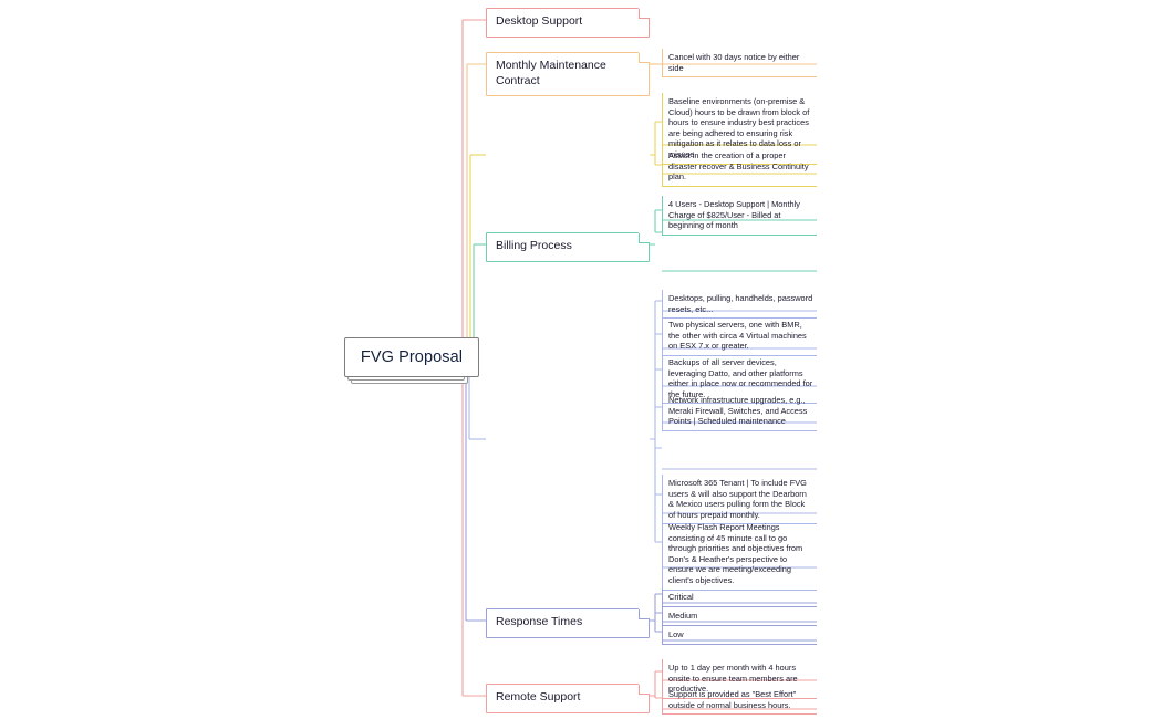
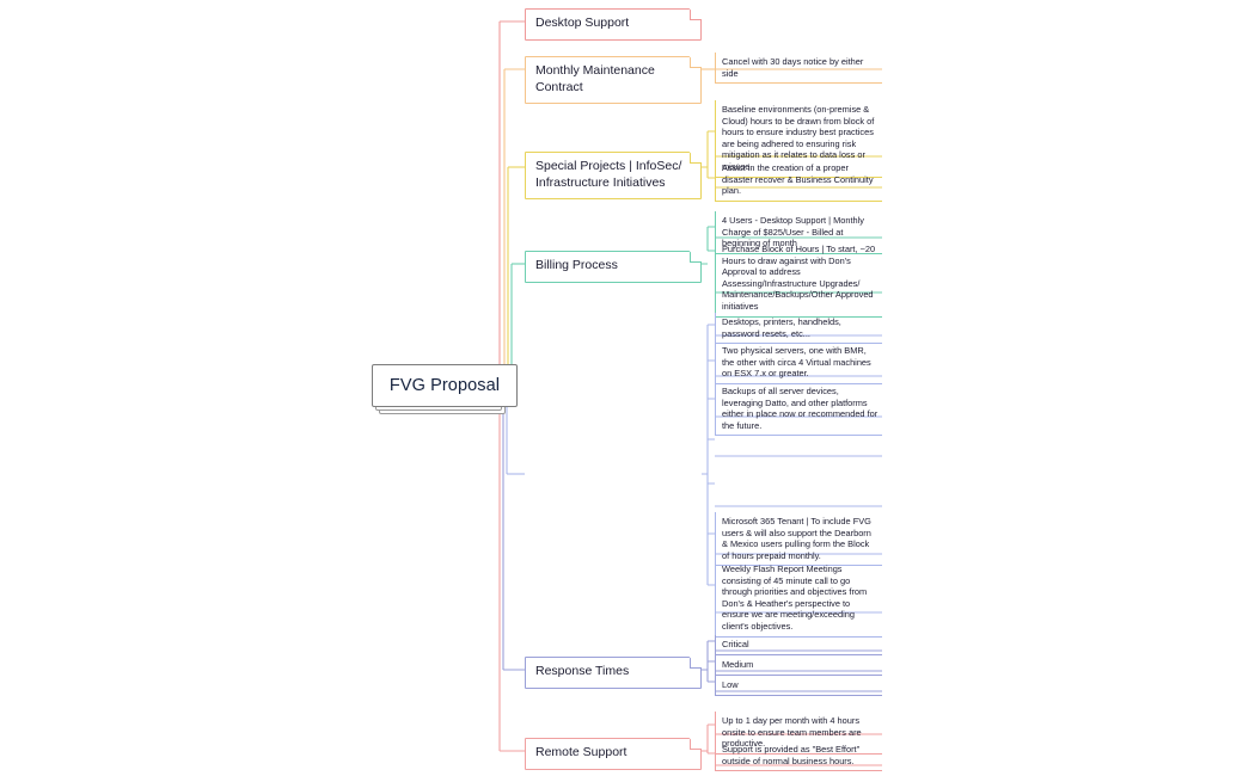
  FVG Proposal
  Desktop Support
  Monthly Maintenance Contract
  Cancel with 30 days notice by either side
+ Special Projects | InfoSec/ Infrastructure Initiatives
  Baseline environments (on-premise & Cloud) hours to be drawn from block of hours to ensure industry best practices are being adhered to ensuring risk mitigation as it relates to data loss or misuse.
  Assist in the creation of a proper disaster recover & Business Continuity plan.
  Billing Process
  4 Users - Desktop Support | Monthly Charge of $825/User - Billed at beginning of month
+ Purchase Block of Hours | To start, ~20 Hours to draw against with Don's Approval to address Assessing/Infrastructure Upgrades/ Maintenance/Backups/Other Approved initiatives
- Desktops, pulling, handhelds, password resets, etc...
+ Desktops, printers, handhelds, password resets, etc...
  Two physical servers, one with BMR, the other with circa 4 Virtual machines on ESX 7.x or greater.
  Backups of all server devices, leveraging Datto, and other platforms either in place now or recommended for the future.
- Network infrastructure upgrades, e.g., Meraki Firewall, Switches, and Access Points | Scheduled maintenance
  Microsoft 365 Tenant | To include FVG users & will also support the Dearborn & Mexico users pulling form the Block of hours prepaid monthly.
  Weekly Flash Report Meetings consisting of 45 minute call to go through priorities and objectives from Don's & Heather's perspective to ensure we are meeting/exceeding client's objectives.
  Response Times
  Critical
  Medium
  Low
  Remote Support
  Up to 1 day per month with 4 hours onsite to ensure team members are productive.
  Support is provided as "Best Effort" outside of normal business hours.
